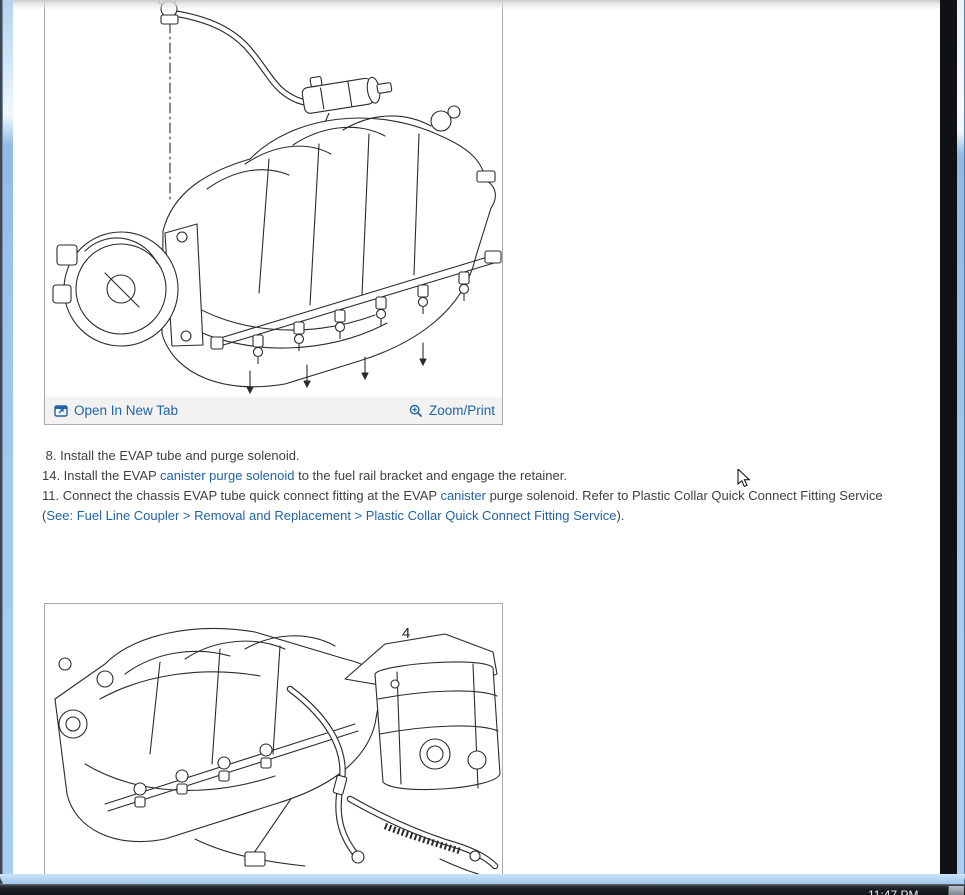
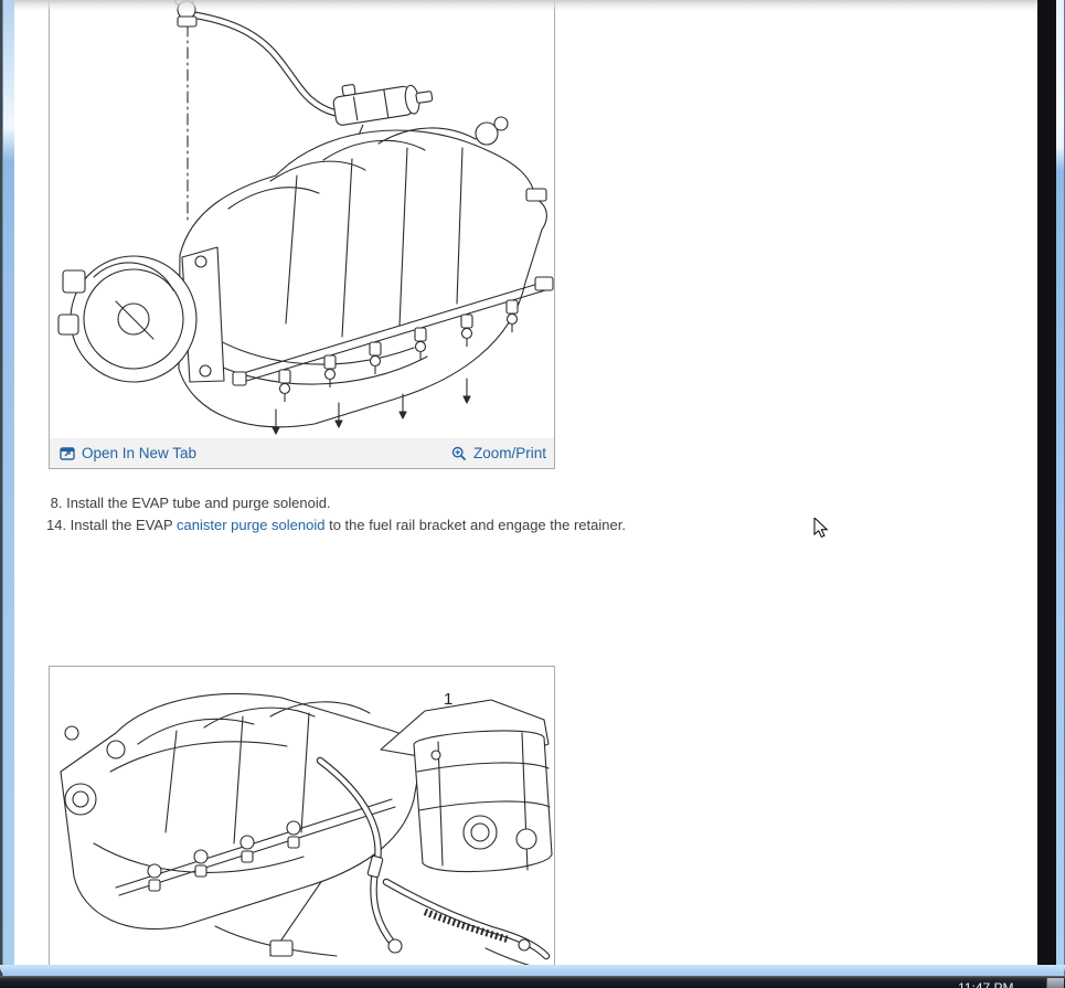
  Open In New Tab
  Zoom/Print
  8. Install the EVAP tube and purge solenoid.
  14. Install the EVAP canister purge solenoid to the fuel rail bracket and engage the retainer.
- 11. Connect the chassis EVAP tube quick connect fitting at the EVAP canister purge solenoid. Refer to Plastic Collar Quick Connect Fitting Service (See: Fuel Line Coupler > Removal and Replacement > Plastic Collar Quick Connect Fitting Service).
- 4
+ 1
